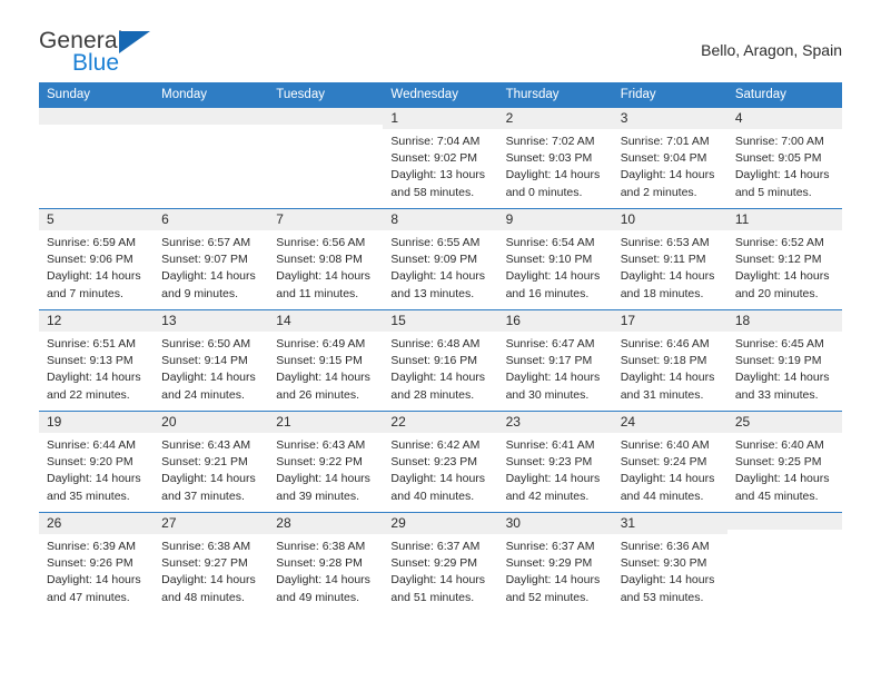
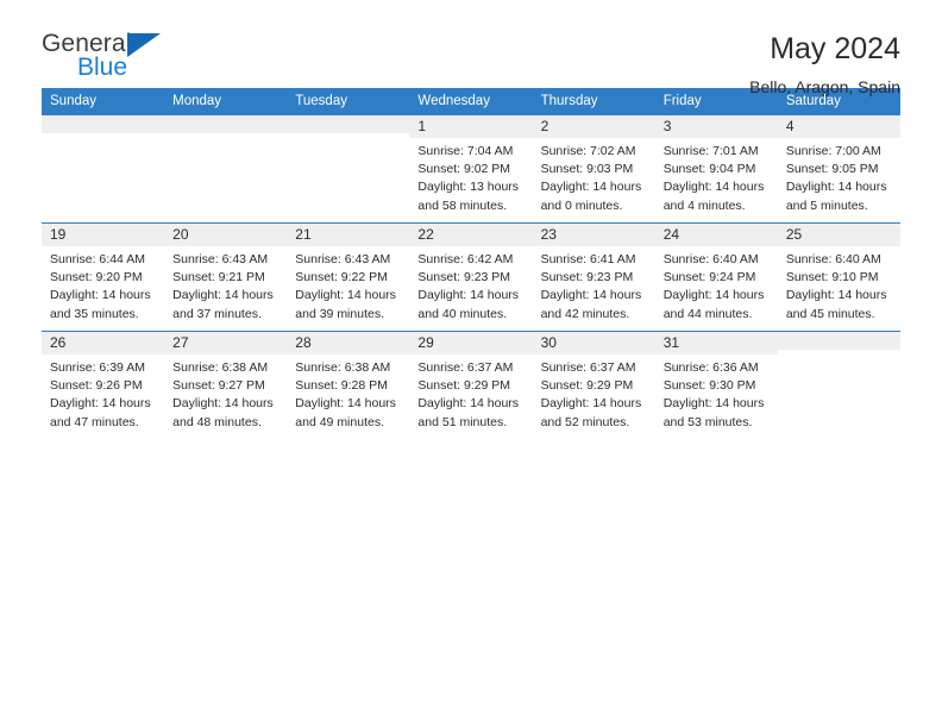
  General
  Blue
+ May 2024
  Bello, Aragon, Spain
  Sunday	Monday	Tuesday	Wednesday	Thursday	Friday	Saturday
- 			1Sunrise: 7:04 AMSunset: 9:02 PMDaylight: 13 hours and 58 minutes.	2Sunrise: 7:02 AMSunset: 9:03 PMDaylight: 14 hours and 0 minutes.	3Sunrise: 7:01 AMSunset: 9:04 PMDaylight: 14 hours and 2 minutes.	4Sunrise: 7:00 AMSunset: 9:05 PMDaylight: 14 hours and 5 minutes.
+ 			1Sunrise: 7:04 AMSunset: 9:02 PMDaylight: 13 hours and 58 minutes.	2Sunrise: 7:02 AMSunset: 9:03 PMDaylight: 14 hours and 0 minutes.	3Sunrise: 7:01 AMSunset: 9:04 PMDaylight: 14 hours and 4 minutes.	4Sunrise: 7:00 AMSunset: 9:05 PMDaylight: 14 hours and 5 minutes.
- 5Sunrise: 6:59 AMSunset: 9:06 PMDaylight: 14 hours and 7 minutes.	6Sunrise: 6:57 AMSunset: 9:07 PMDaylight: 14 hours and 9 minutes.	7Sunrise: 6:56 AMSunset: 9:08 PMDaylight: 14 hours and 11 minutes.	8Sunrise: 6:55 AMSunset: 9:09 PMDaylight: 14 hours and 13 minutes.	9Sunrise: 6:54 AMSunset: 9:10 PMDaylight: 14 hours and 16 minutes.	10Sunrise: 6:53 AMSunset: 9:11 PMDaylight: 14 hours and 18 minutes.	11Sunrise: 6:52 AMSunset: 9:12 PMDaylight: 14 hours and 20 minutes.
- 12Sunrise: 6:51 AMSunset: 9:13 PMDaylight: 14 hours and 22 minutes.	13Sunrise: 6:50 AMSunset: 9:14 PMDaylight: 14 hours and 24 minutes.	14Sunrise: 6:49 AMSunset: 9:15 PMDaylight: 14 hours and 26 minutes.	15Sunrise: 6:48 AMSunset: 9:16 PMDaylight: 14 hours and 28 minutes.	16Sunrise: 6:47 AMSunset: 9:17 PMDaylight: 14 hours and 30 minutes.	17Sunrise: 6:46 AMSunset: 9:18 PMDaylight: 14 hours and 31 minutes.	18Sunrise: 6:45 AMSunset: 9:19 PMDaylight: 14 hours and 33 minutes.
- 19Sunrise: 6:44 AMSunset: 9:20 PMDaylight: 14 hours and 35 minutes.	20Sunrise: 6:43 AMSunset: 9:21 PMDaylight: 14 hours and 37 minutes.	21Sunrise: 6:43 AMSunset: 9:22 PMDaylight: 14 hours and 39 minutes.	22Sunrise: 6:42 AMSunset: 9:23 PMDaylight: 14 hours and 40 minutes.	23Sunrise: 6:41 AMSunset: 9:23 PMDaylight: 14 hours and 42 minutes.	24Sunrise: 6:40 AMSunset: 9:24 PMDaylight: 14 hours and 44 minutes.	25Sunrise: 6:40 AMSunset: 9:25 PMDaylight: 14 hours and 45 minutes.
+ 19Sunrise: 6:44 AMSunset: 9:20 PMDaylight: 14 hours and 35 minutes.	20Sunrise: 6:43 AMSunset: 9:21 PMDaylight: 14 hours and 37 minutes.	21Sunrise: 6:43 AMSunset: 9:22 PMDaylight: 14 hours and 39 minutes.	22Sunrise: 6:42 AMSunset: 9:23 PMDaylight: 14 hours and 40 minutes.	23Sunrise: 6:41 AMSunset: 9:23 PMDaylight: 14 hours and 42 minutes.	24Sunrise: 6:40 AMSunset: 9:24 PMDaylight: 14 hours and 44 minutes.	25Sunrise: 6:40 AMSunset: 9:10 PMDaylight: 14 hours and 45 minutes.
  26Sunrise: 6:39 AMSunset: 9:26 PMDaylight: 14 hours and 47 minutes.	27Sunrise: 6:38 AMSunset: 9:27 PMDaylight: 14 hours and 48 minutes.	28Sunrise: 6:38 AMSunset: 9:28 PMDaylight: 14 hours and 49 minutes.	29Sunrise: 6:37 AMSunset: 9:29 PMDaylight: 14 hours and 51 minutes.	30Sunrise: 6:37 AMSunset: 9:29 PMDaylight: 14 hours and 52 minutes.	31Sunrise: 6:36 AMSunset: 9:30 PMDaylight: 14 hours and 53 minutes.
